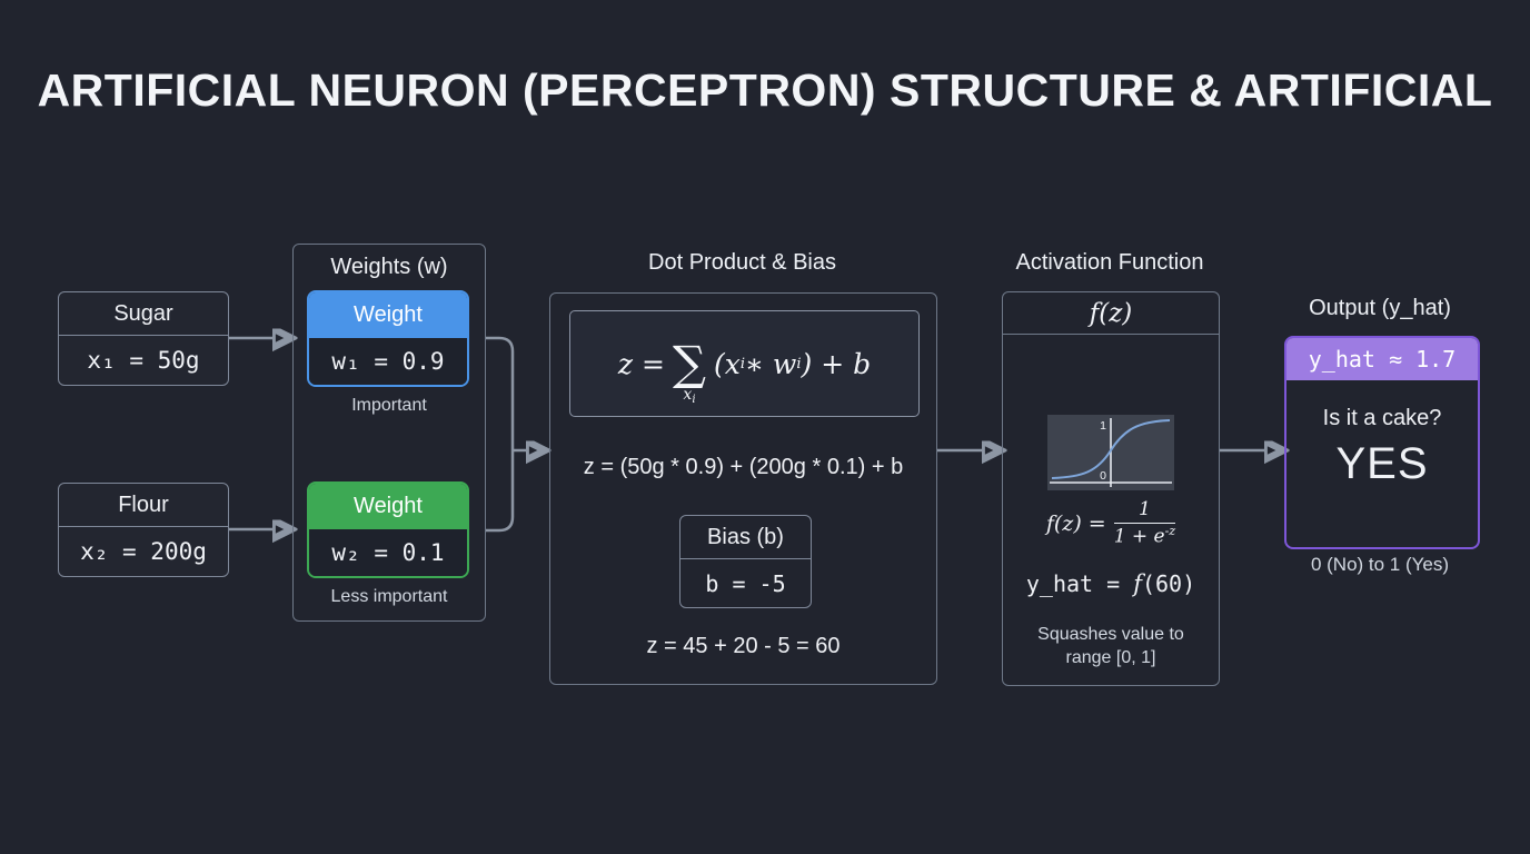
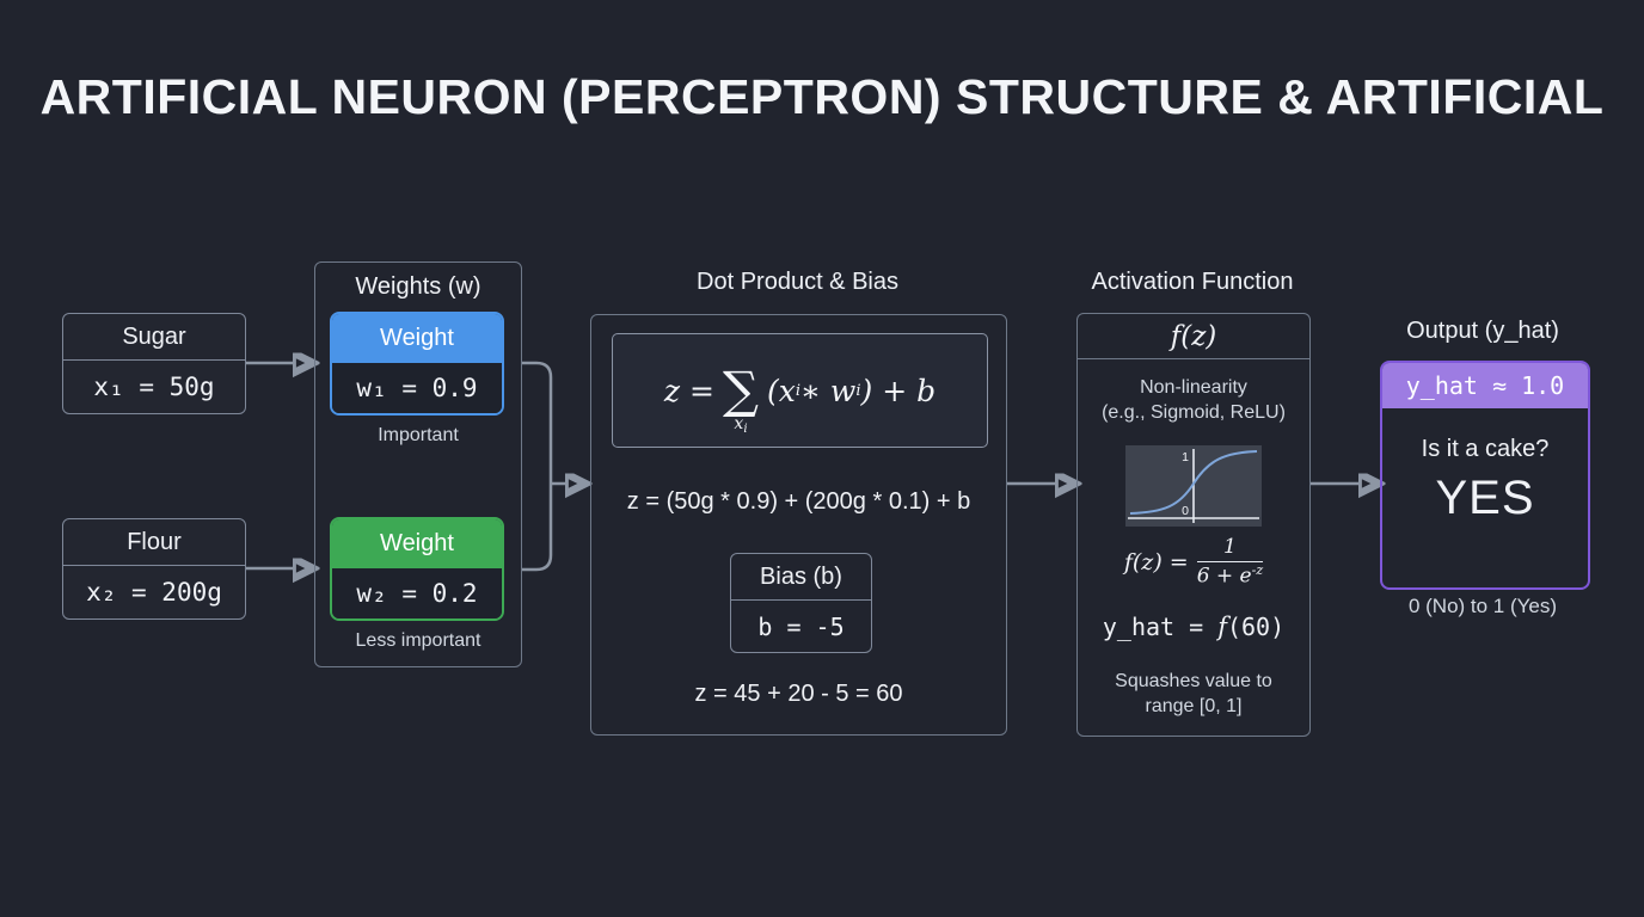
  ARTIFICIAL NEURON (PERCEPTRON) STRUCTURE & ARTIFICIAL
  Sugar
  x₁ = 50g
  Flour
  x₂ = 200g
  Weights (w)
  Weight
  w₁ = 0.9
  Important
  Weight
- w₂ = 0.1
+ w₂ = 0.2
  Less important
  Dot Product & Bias
  z =
  ∑
  xi
  (x
  i
  ∗ w
  i
  ) + b
  z = (50g * 0.9) + (200g * 0.1) + b
  Bias (b)
  b = -5
  z = 45 + 20 - 5 = 60
  Activation Function
  f(z)
+ Non-linearity
+ (e.g., Sigmoid, ReLU)
  1
  0
  f(z) =
  1
- 1 + e-z
+ 6 + e-z
  y_hat = f(60)
  Squashes value to
  range [0, 1]
  Output (y_hat)
- y_hat ≈ 1.7
+ y_hat ≈ 1.0
  Is it a cake?
  YES
  0 (No) to 1 (Yes)
